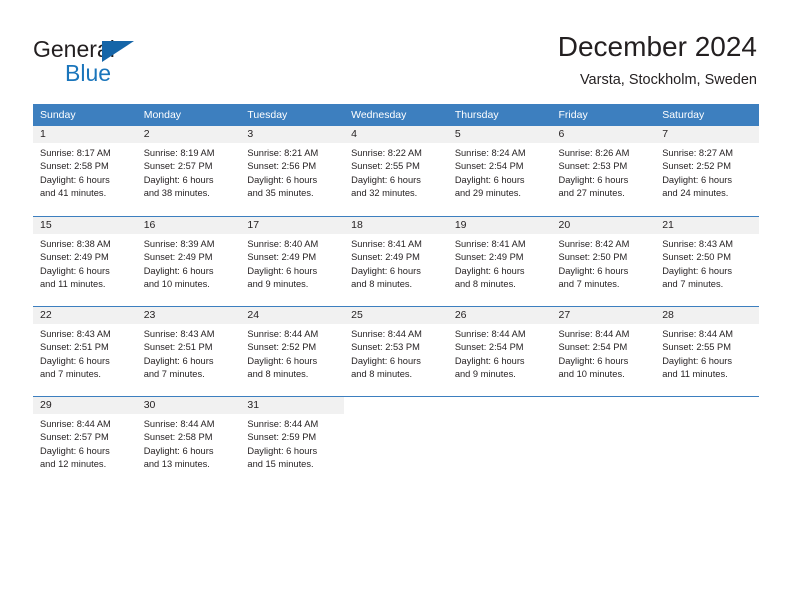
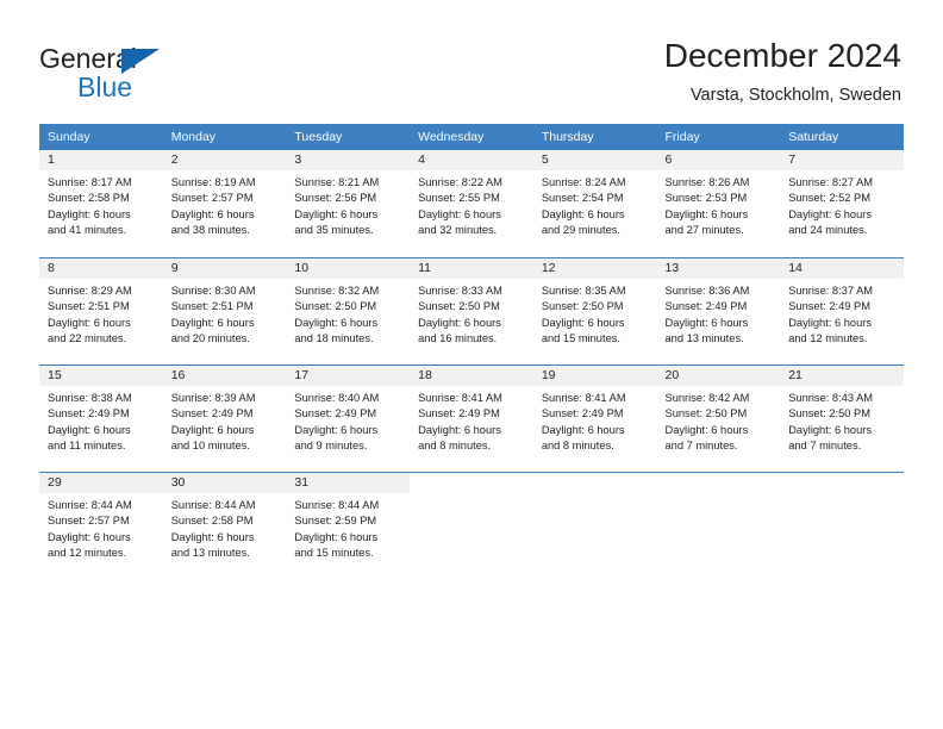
  General
  Blue
  December 2024
  Varsta, Stockholm, Sweden
  Sunday	Monday	Tuesday	Wednesday	Thursday	Friday	Saturday
  1Sunrise: 8:17 AMSunset: 2:58 PMDaylight: 6 hoursand 41 minutes.	2Sunrise: 8:19 AMSunset: 2:57 PMDaylight: 6 hoursand 38 minutes.	3Sunrise: 8:21 AMSunset: 2:56 PMDaylight: 6 hoursand 35 minutes.	4Sunrise: 8:22 AMSunset: 2:55 PMDaylight: 6 hoursand 32 minutes.	5Sunrise: 8:24 AMSunset: 2:54 PMDaylight: 6 hoursand 29 minutes.	6Sunrise: 8:26 AMSunset: 2:53 PMDaylight: 6 hoursand 27 minutes.	7Sunrise: 8:27 AMSunset: 2:52 PMDaylight: 6 hoursand 24 minutes.
+ 8Sunrise: 8:29 AMSunset: 2:51 PMDaylight: 6 hoursand 22 minutes.	9Sunrise: 8:30 AMSunset: 2:51 PMDaylight: 6 hoursand 20 minutes.	10Sunrise: 8:32 AMSunset: 2:50 PMDaylight: 6 hoursand 18 minutes.	11Sunrise: 8:33 AMSunset: 2:50 PMDaylight: 6 hoursand 16 minutes.	12Sunrise: 8:35 AMSunset: 2:50 PMDaylight: 6 hoursand 15 minutes.	13Sunrise: 8:36 AMSunset: 2:49 PMDaylight: 6 hoursand 13 minutes.	14Sunrise: 8:37 AMSunset: 2:49 PMDaylight: 6 hoursand 12 minutes.
  15Sunrise: 8:38 AMSunset: 2:49 PMDaylight: 6 hoursand 11 minutes.	16Sunrise: 8:39 AMSunset: 2:49 PMDaylight: 6 hoursand 10 minutes.	17Sunrise: 8:40 AMSunset: 2:49 PMDaylight: 6 hoursand 9 minutes.	18Sunrise: 8:41 AMSunset: 2:49 PMDaylight: 6 hoursand 8 minutes.	19Sunrise: 8:41 AMSunset: 2:49 PMDaylight: 6 hoursand 8 minutes.	20Sunrise: 8:42 AMSunset: 2:50 PMDaylight: 6 hoursand 7 minutes.	21Sunrise: 8:43 AMSunset: 2:50 PMDaylight: 6 hoursand 7 minutes.
- 22Sunrise: 8:43 AMSunset: 2:51 PMDaylight: 6 hoursand 7 minutes.	23Sunrise: 8:43 AMSunset: 2:51 PMDaylight: 6 hoursand 7 minutes.	24Sunrise: 8:44 AMSunset: 2:52 PMDaylight: 6 hoursand 8 minutes.	25Sunrise: 8:44 AMSunset: 2:53 PMDaylight: 6 hoursand 8 minutes.	26Sunrise: 8:44 AMSunset: 2:54 PMDaylight: 6 hoursand 9 minutes.	27Sunrise: 8:44 AMSunset: 2:54 PMDaylight: 6 hoursand 10 minutes.	28Sunrise: 8:44 AMSunset: 2:55 PMDaylight: 6 hoursand 11 minutes.
  29Sunrise: 8:44 AMSunset: 2:57 PMDaylight: 6 hoursand 12 minutes.	30Sunrise: 8:44 AMSunset: 2:58 PMDaylight: 6 hoursand 13 minutes.	31Sunrise: 8:44 AMSunset: 2:59 PMDaylight: 6 hoursand 15 minutes.
